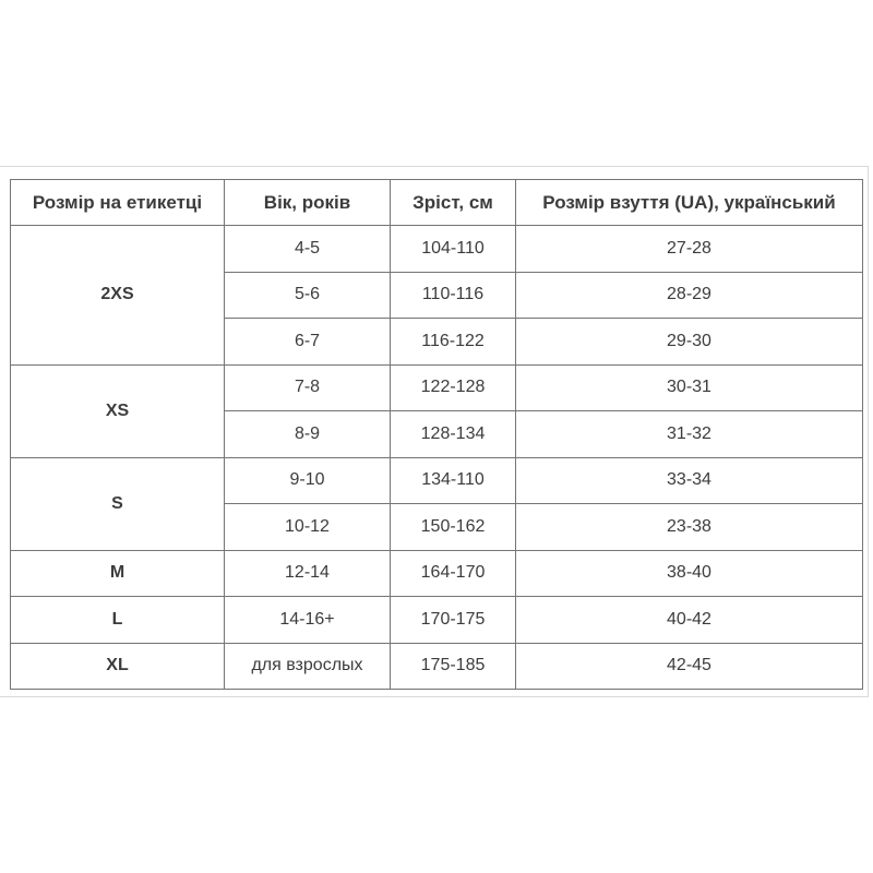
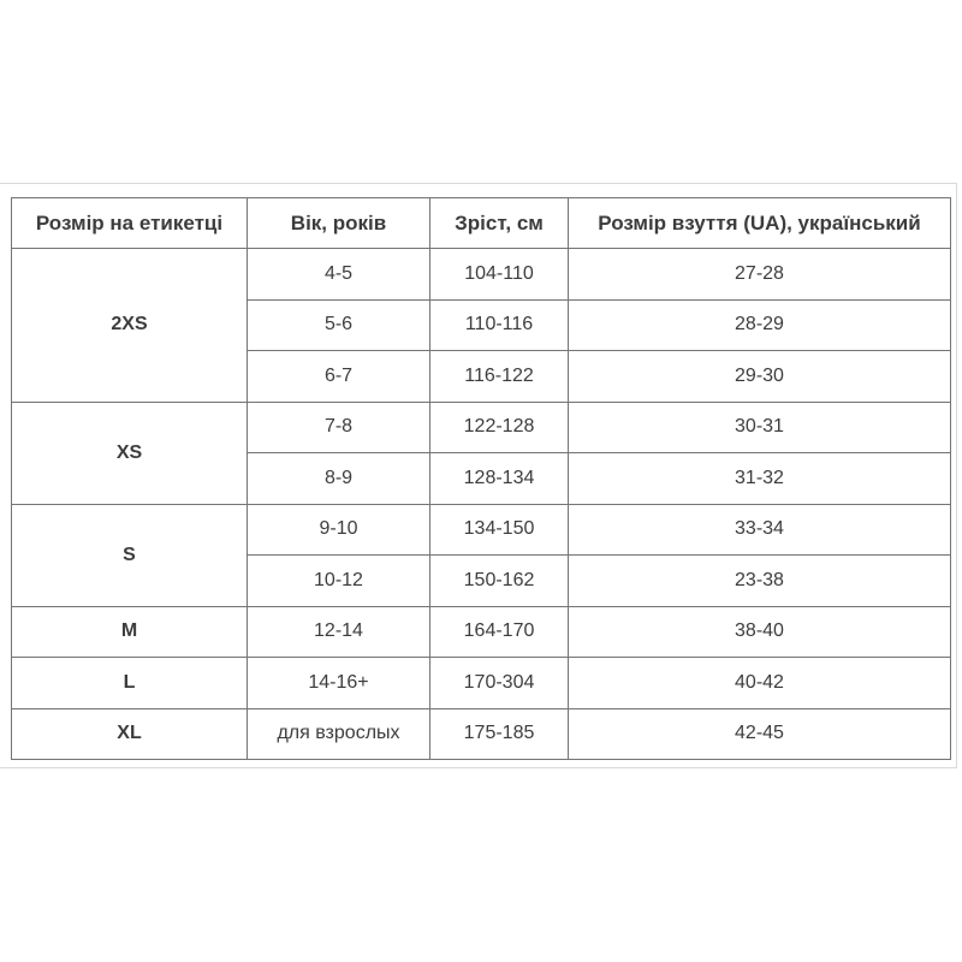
  Розмір на етикетці	Вік, років	Зріст, см	Розмір взуття (UA), український
  2XS	4-5	104-110	27-28
  5-6	110-116	28-29
  6-7	116-122	29-30
  XS	7-8	122-128	30-31
  8-9	128-134	31-32
- S	9-10	134-110	33-34
+ S	9-10	134-150	33-34
  10-12	150-162	23-38
  M	12-14	164-170	38-40
- L	14-16+	170-175	40-42
+ L	14-16+	170-304	40-42
  XL	для взрослых	175-185	42-45
